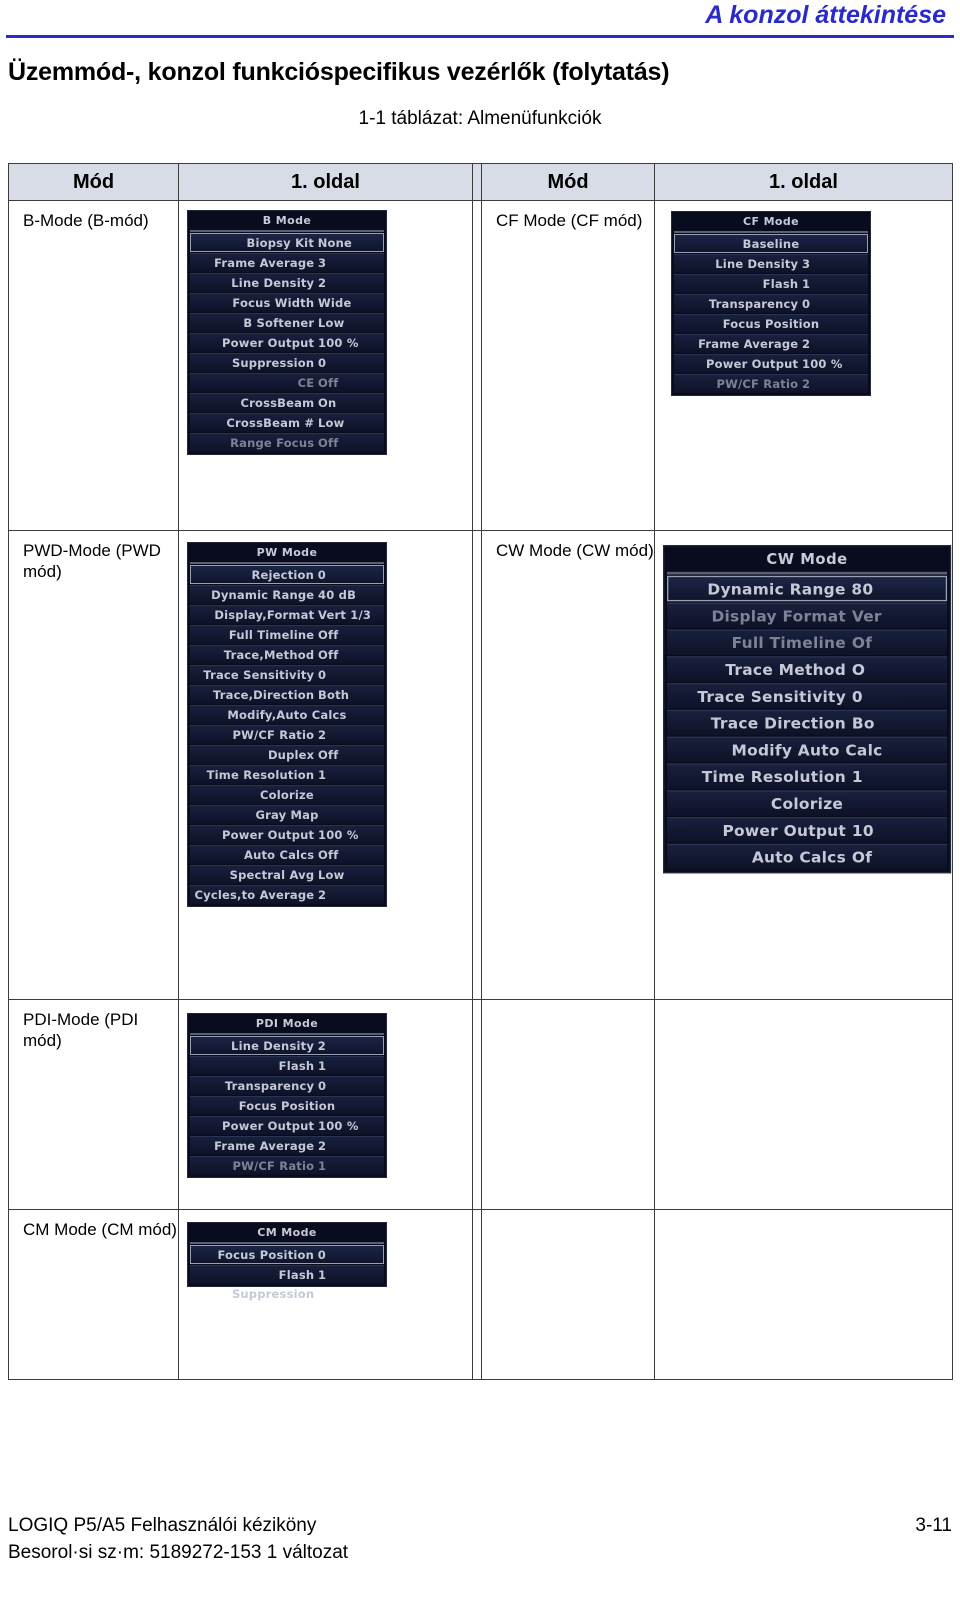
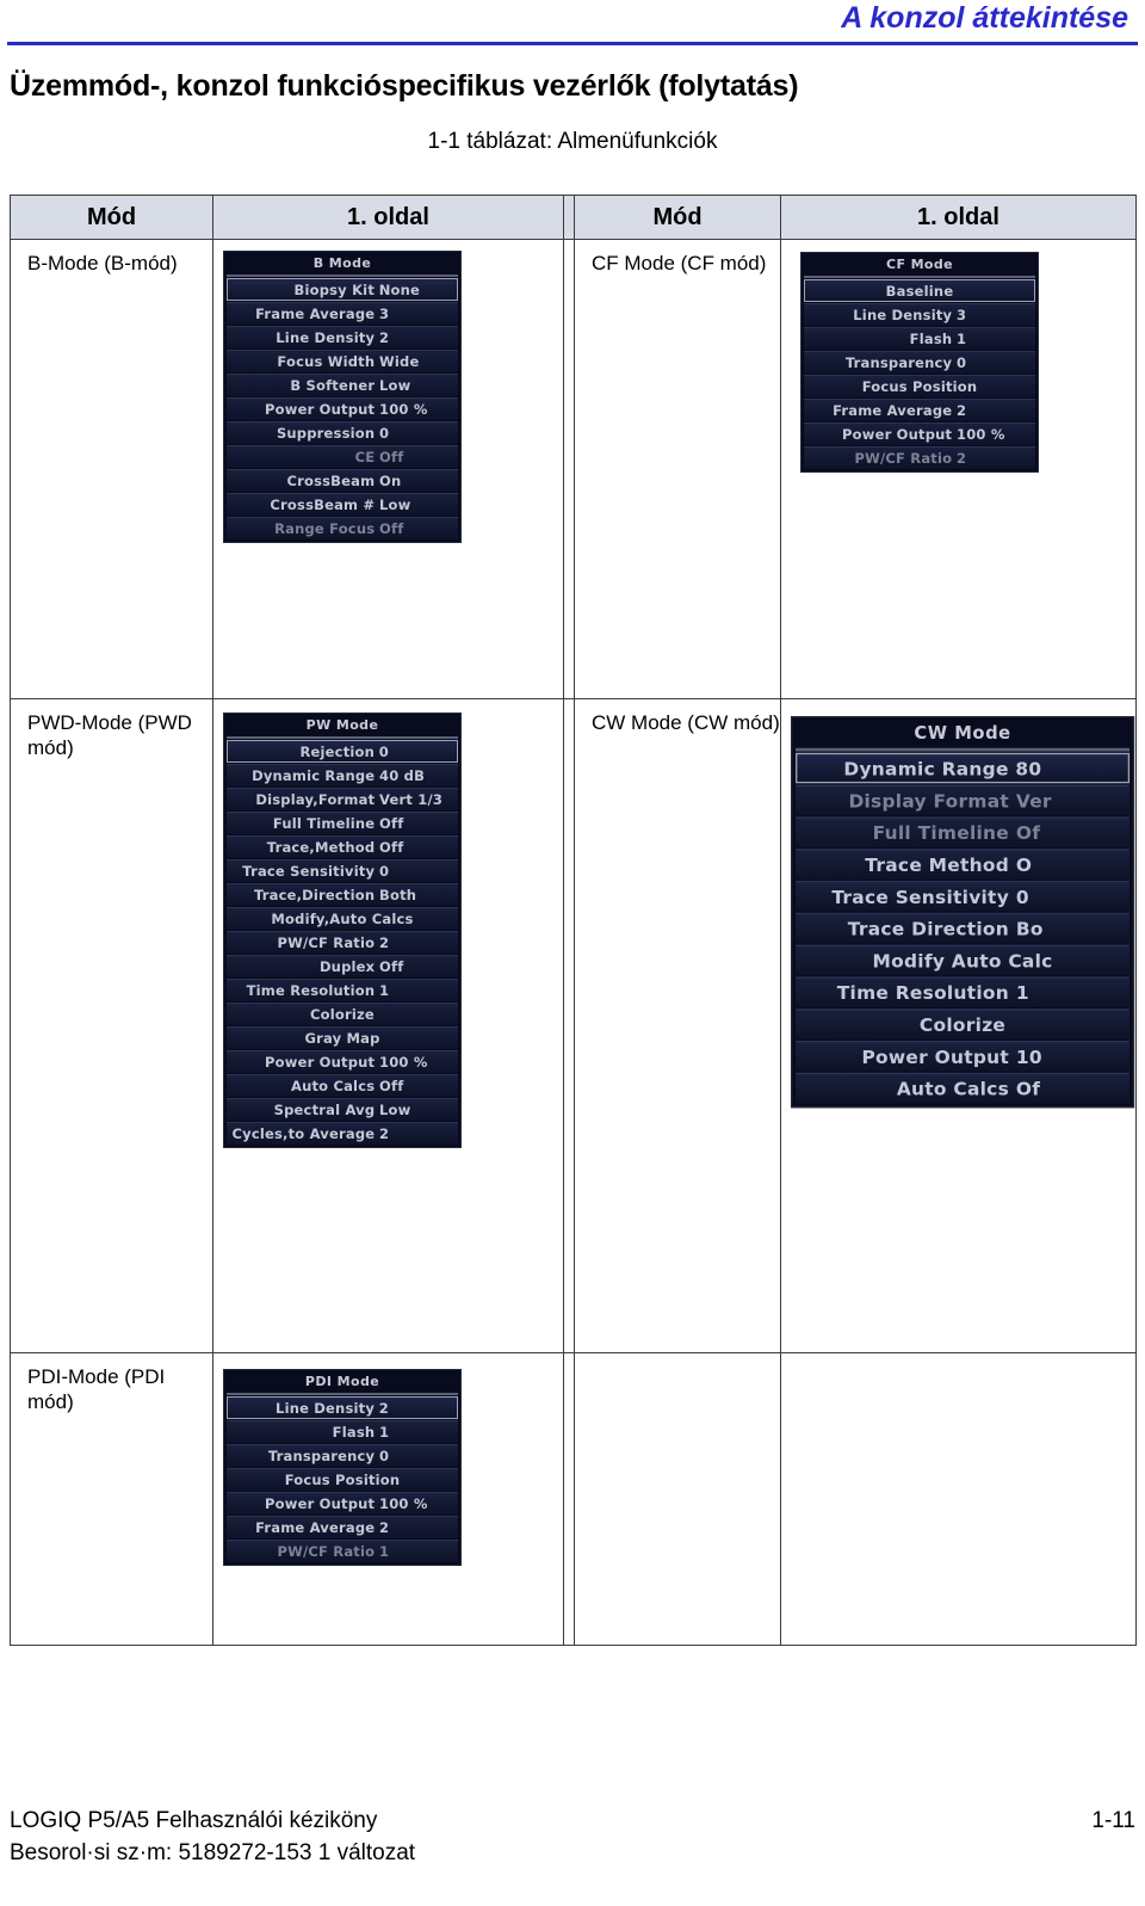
  A konzol áttekintése
  Üzemmód-, konzol funkcióspecifikus vezérlők (folytatás)
  1-1 táblázat: Almenüfunkciók
  Mód	1. oldal		Mód	1. oldal
  B-Mode (B-mód)	B Mode Biopsy Kit None Frame Average 3 Line Density 2 Focus Width Wide B Softener Low Power Output 100 % Suppression 0 CE Off CrossBeam On CrossBeam # Low Range Focus Off		CF Mode (CF mód)	CF Mode Baseline Line Density 3 Flash 1 Transparency 0 Focus Position Frame Average 2 Power Output 100 % PW/CF Ratio 2
  PWD-Mode (PWD mód)	PW Mode Rejection 0 Dynamic Range 40 dB Display,Format Vert 1/3 Full Timeline Off Trace,Method Off Trace Sensitivity 0 Trace,Direction Both Modify,Auto Calcs PW/CF Ratio 2 Duplex Off Time Resolution 1 Colorize Gray Map Power Output 100 % Auto Calcs Off Spectral Avg Low Cycles,to Average 2		CW Mode (CW mód)	CW Mode Dynamic Range 80 Display Format Ver Full Timeline Of Trace Method O Trace Sensitivity 0 Trace Direction Bo Modify Auto Calc Time Resolution 1 Colorize Power Output 10 Auto Calcs Of
  PDI-Mode (PDI mód)	PDI Mode Line Density 2 Flash 1 Transparency 0 Focus Position Power Output 100 % Frame Average 2 PW/CF Ratio 1
- CM Mode (CM mód)	CM Mode Focus Position 0 Flash Suppression1
  LOGIQ P5/A5 Felhasználói kéziköny
- 3-11
+ 1-11
  Besorol·si sz·m: 5189272-153 1 változat
